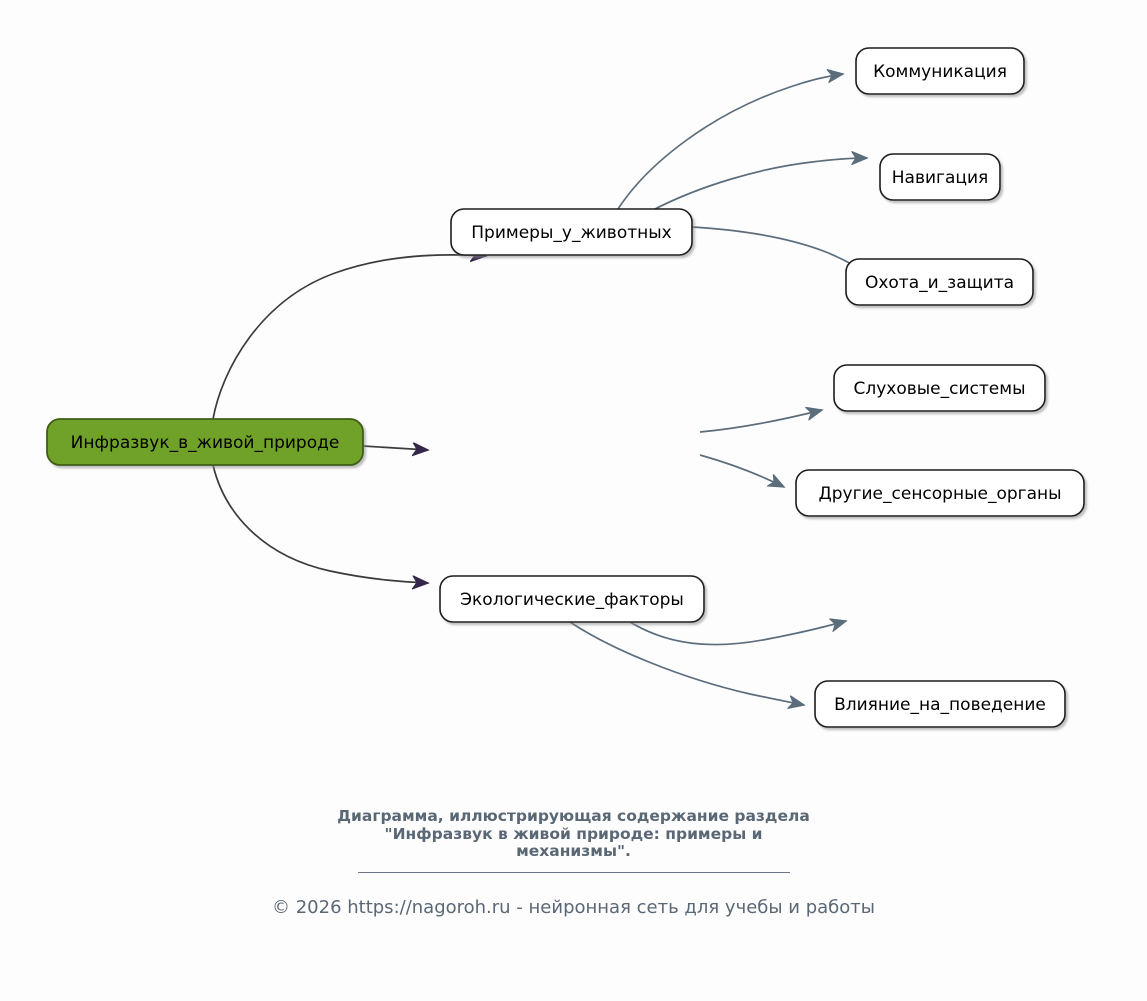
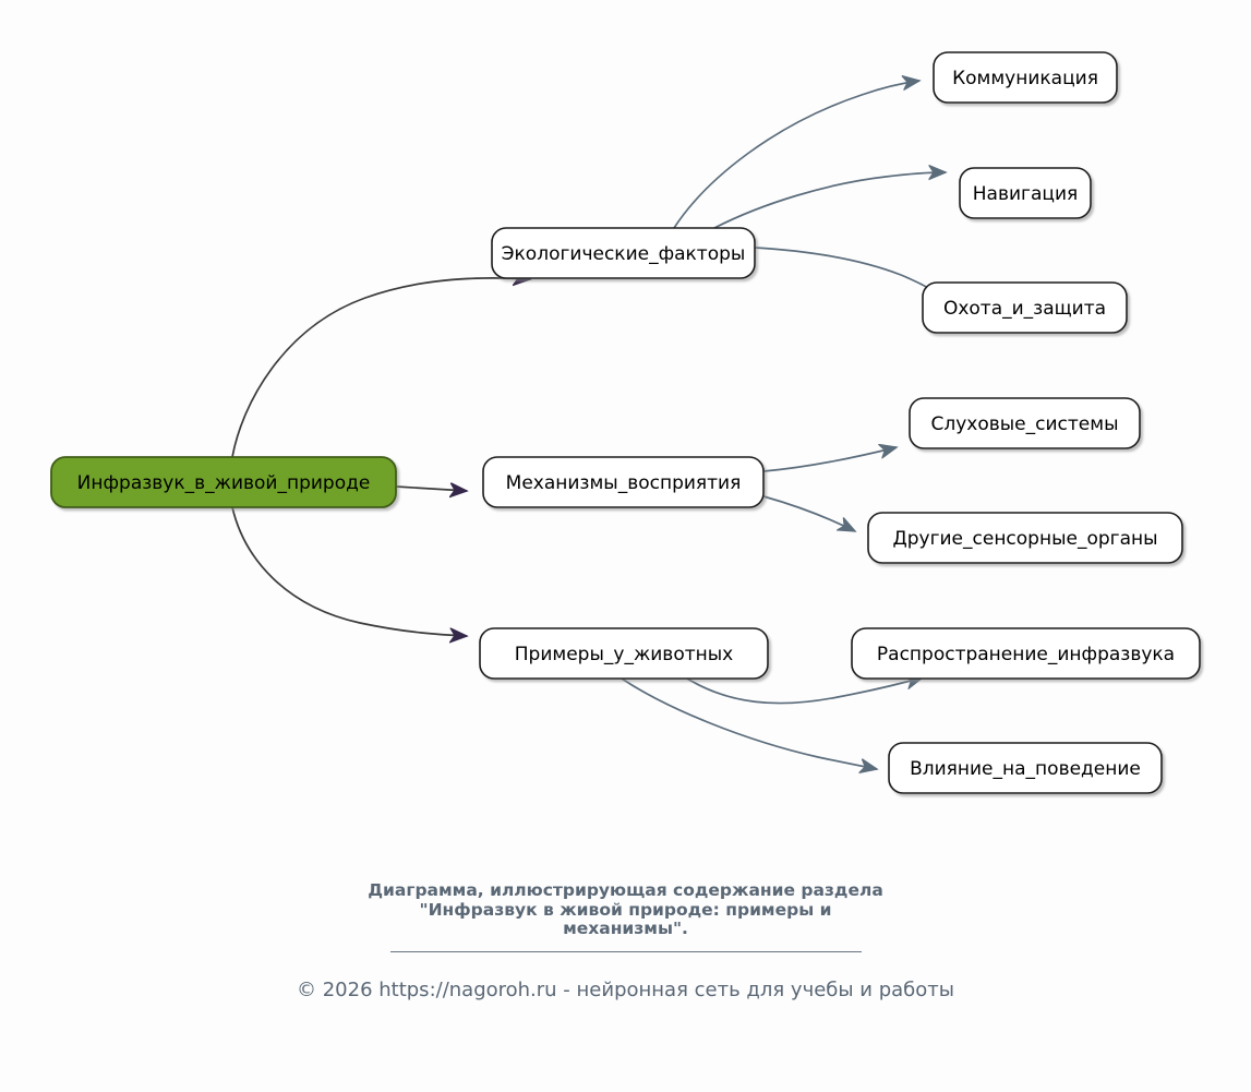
  Инфразвук_в_живой_природе
- Примеры_у_животных
+ Экологические_факторы
  Коммуникация
  Навигация
  Охота_и_защита
+ Механизмы_восприятия
  Слуховые_системы
  Другие_сенсорные_органы
- Экологические_факторы
+ Примеры_у_животных
+ Распространение_инфразвука
  Влияние_на_поведение
  Диаграмма, иллюстрирующая содержание раздела
  "Инфразвук в живой природе: примеры и
  механизмы".
  © 2026 https://nagoroh.ru - нейронная сеть для учебы и работы
